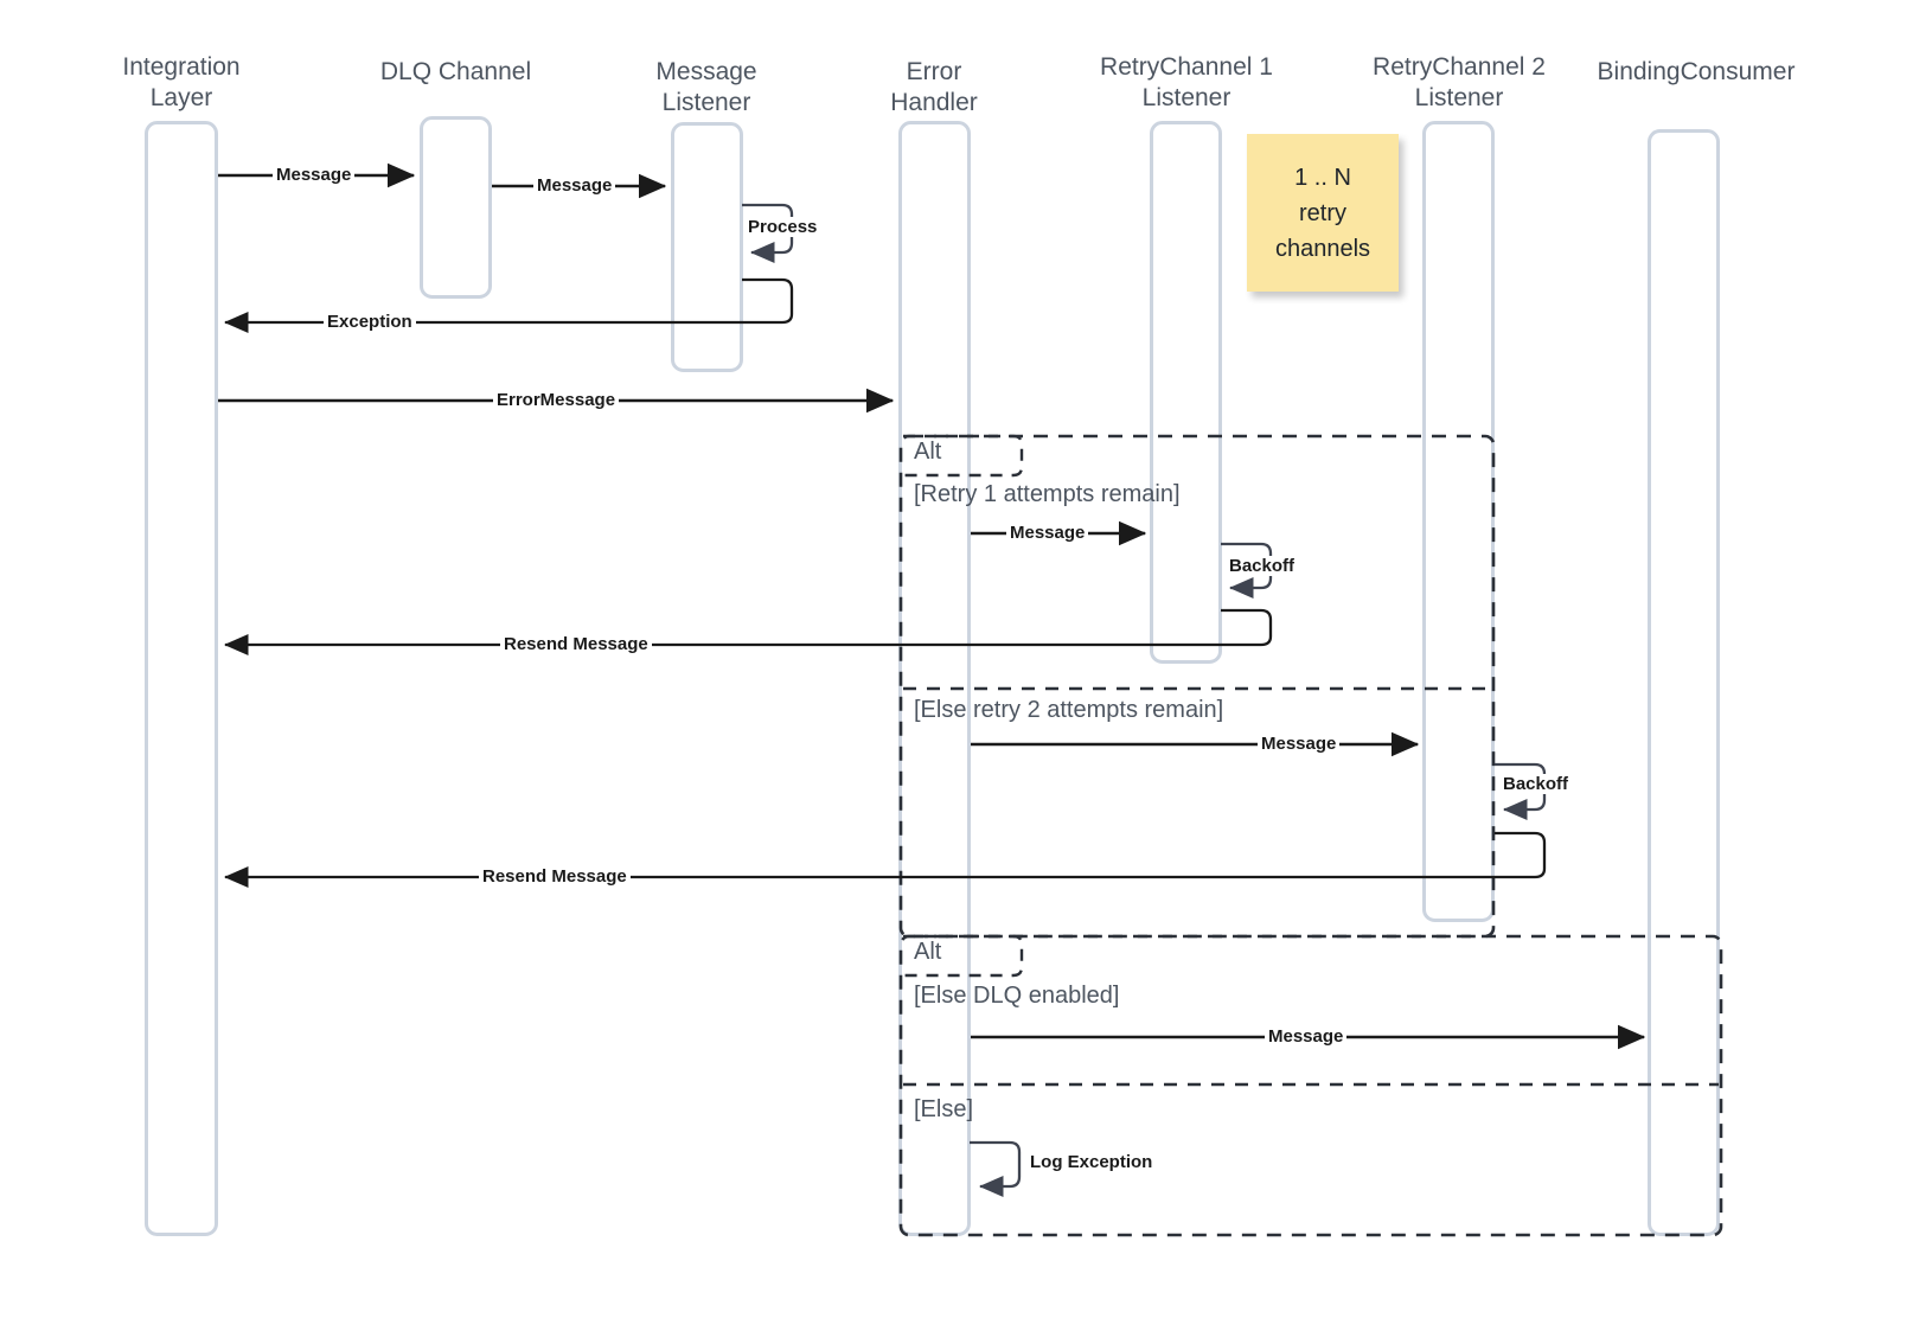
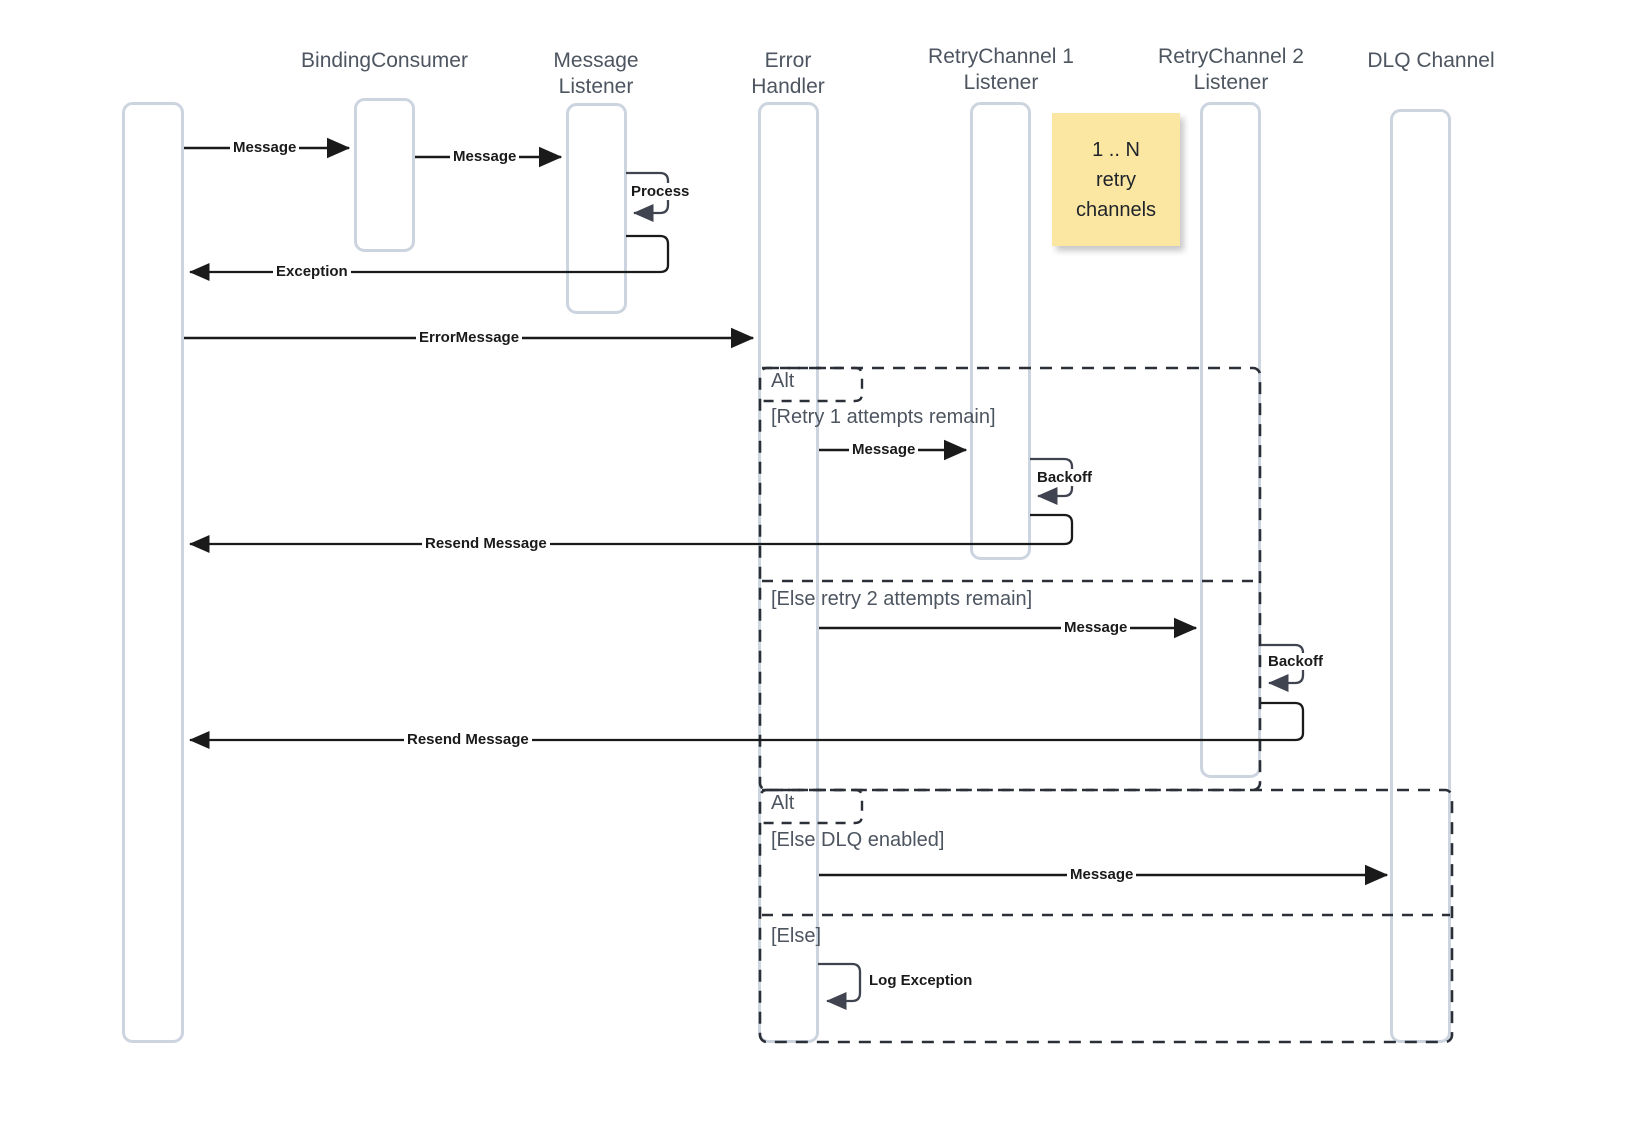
- Integration
- Layer
- DLQ Channel
+ BindingConsumer
  Message
  Listener
  Error
  Handler
  RetryChannel 1
  Listener
  RetryChannel 2
  Listener
- BindingConsumer
+ DLQ Channel
  Message
  Message
  Process
  Exception
  ErrorMessage
  Message
  Backoff
  Resend Message
  Message
  Backoff
  Resend Message
  Message
  Log Exception
  Alt
  [Retry 1 attempts remain]
  [Else retry 2 attempts remain]
  Alt
  [Else DLQ enabled]
  [Else]
  1 .. N
  retry
  channels
